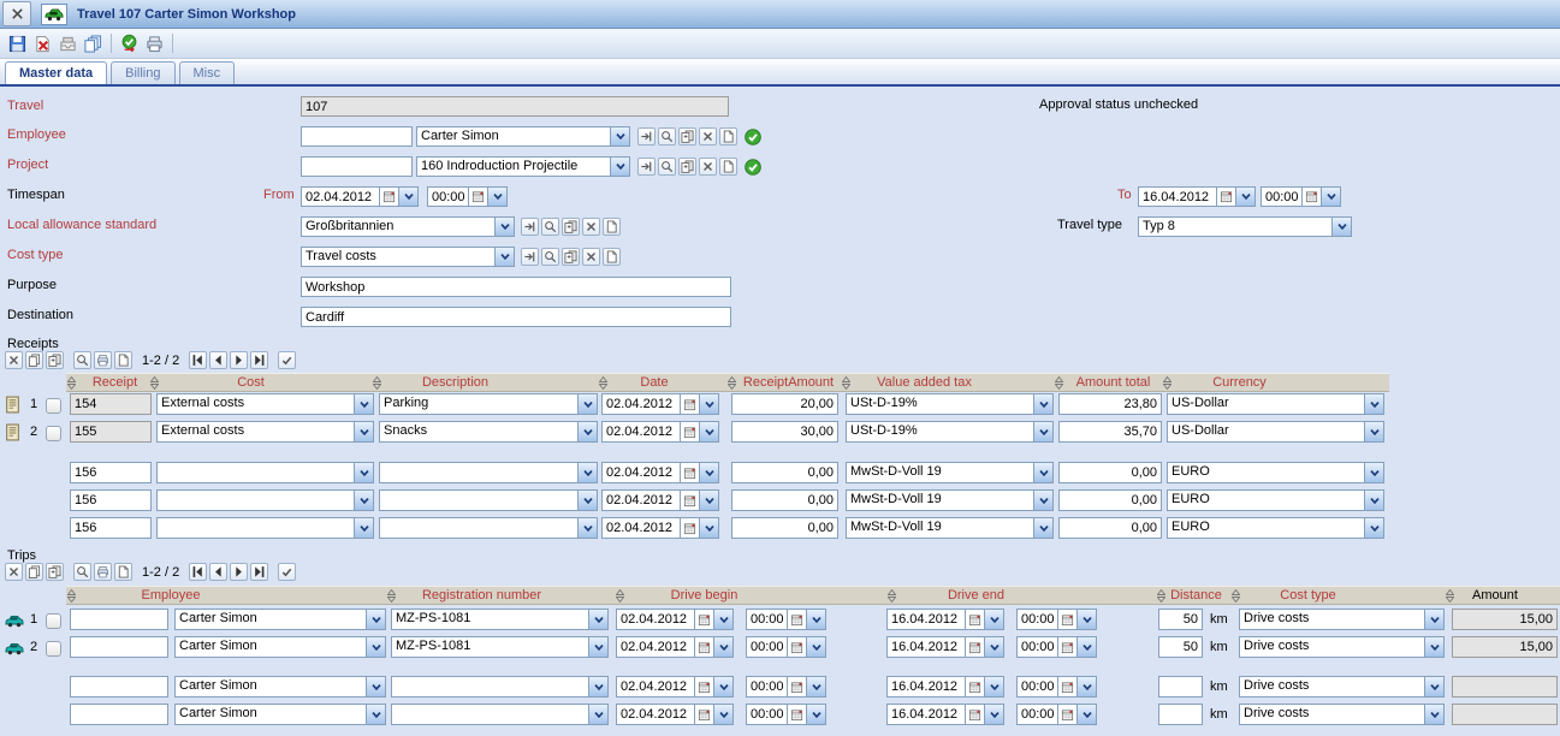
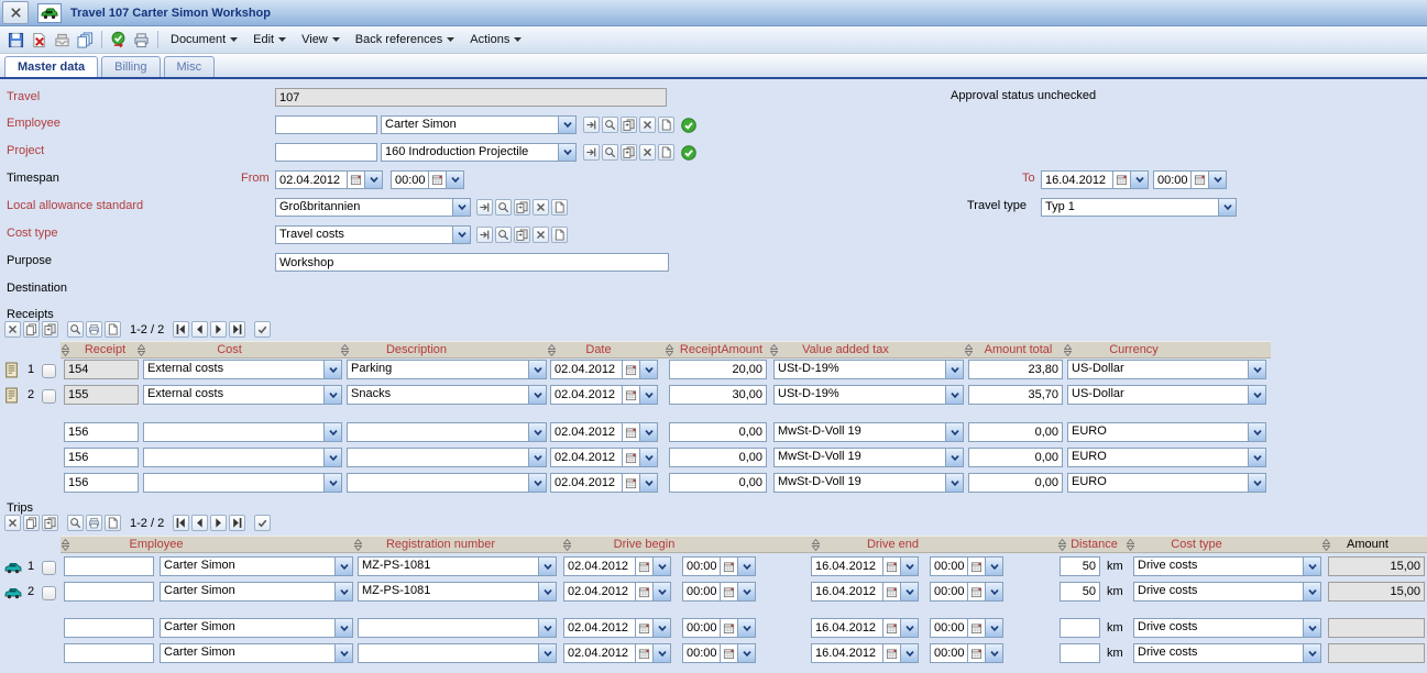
  Travel 107 Carter Simon Workshop
+ Document
+ Edit
+ View
+ Back references
+ Actions
  Master data
  Billing
  Misc
  Travel
  107
  Approval status unchecked
  Employee
  Carter Simon
  Project
  160 Indroduction Projectile
  Timespan
  From
  02.04.2012
  00:00
  To
  16.04.2012
  00:00
  Local allowance standard
  Großbritannien
  Travel type
- Typ 8
+ Typ 1
  Cost type
  Travel costs
  Purpose
  Workshop
  Destination
- Cardiff
  Receipts
  1-2 / 2
  Receipt
  Cost
  Description
  Date
  ReceiptAmount
  Value added tax
  Amount total
  Currency
  1
  154
  External costs
  Parking
  02.04.2012
  20,00
  USt-D-19%
  23,80
  US-Dollar
  2
  155
  External costs
  Snacks
  02.04.2012
  30,00
  USt-D-19%
  35,70
  US-Dollar
  156
  02.04.2012
  0,00
  MwSt-D-Voll 19
  0,00
  EURO
  156
  02.04.2012
  0,00
  MwSt-D-Voll 19
  0,00
  EURO
  156
  02.04.2012
  0,00
  MwSt-D-Voll 19
  0,00
  EURO
  Trips
  1-2 / 2
  Employee
  Registration number
  Drive begin
  Drive end
  Distance
  Cost type
  Amount
  1
  Carter Simon
  MZ-PS-1081
  02.04.2012
  00:00
  16.04.2012
  00:00
  50
  km
  Drive costs
  15,00
  2
  Carter Simon
  MZ-PS-1081
  02.04.2012
  00:00
  16.04.2012
  00:00
  50
  km
  Drive costs
  15,00
  Carter Simon
  02.04.2012
  00:00
  16.04.2012
  00:00
  km
  Drive costs
  Carter Simon
  02.04.2012
  00:00
  16.04.2012
  00:00
  km
  Drive costs
